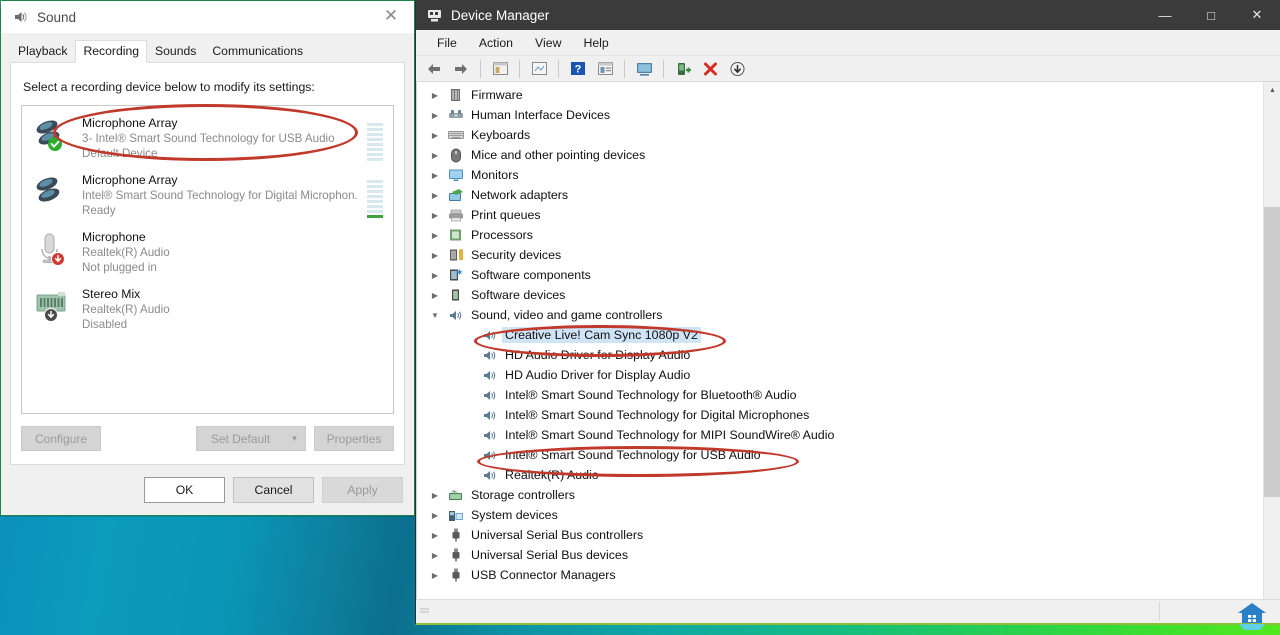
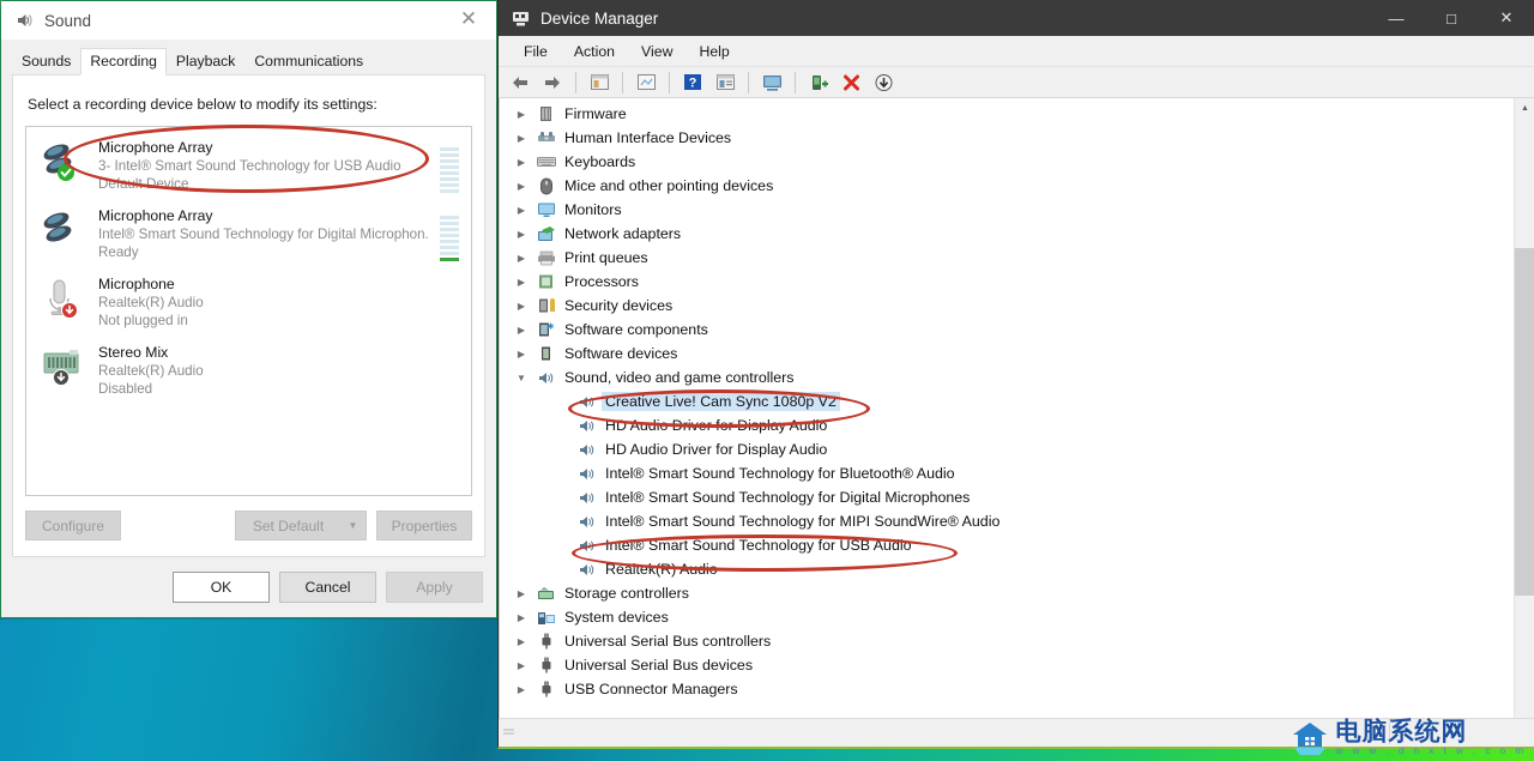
- Playback
+ Sounds
  Recording
- Sounds
+ Playback
  Communications
+ 电脑系统网
+ w w w . d n x t w . c o m
